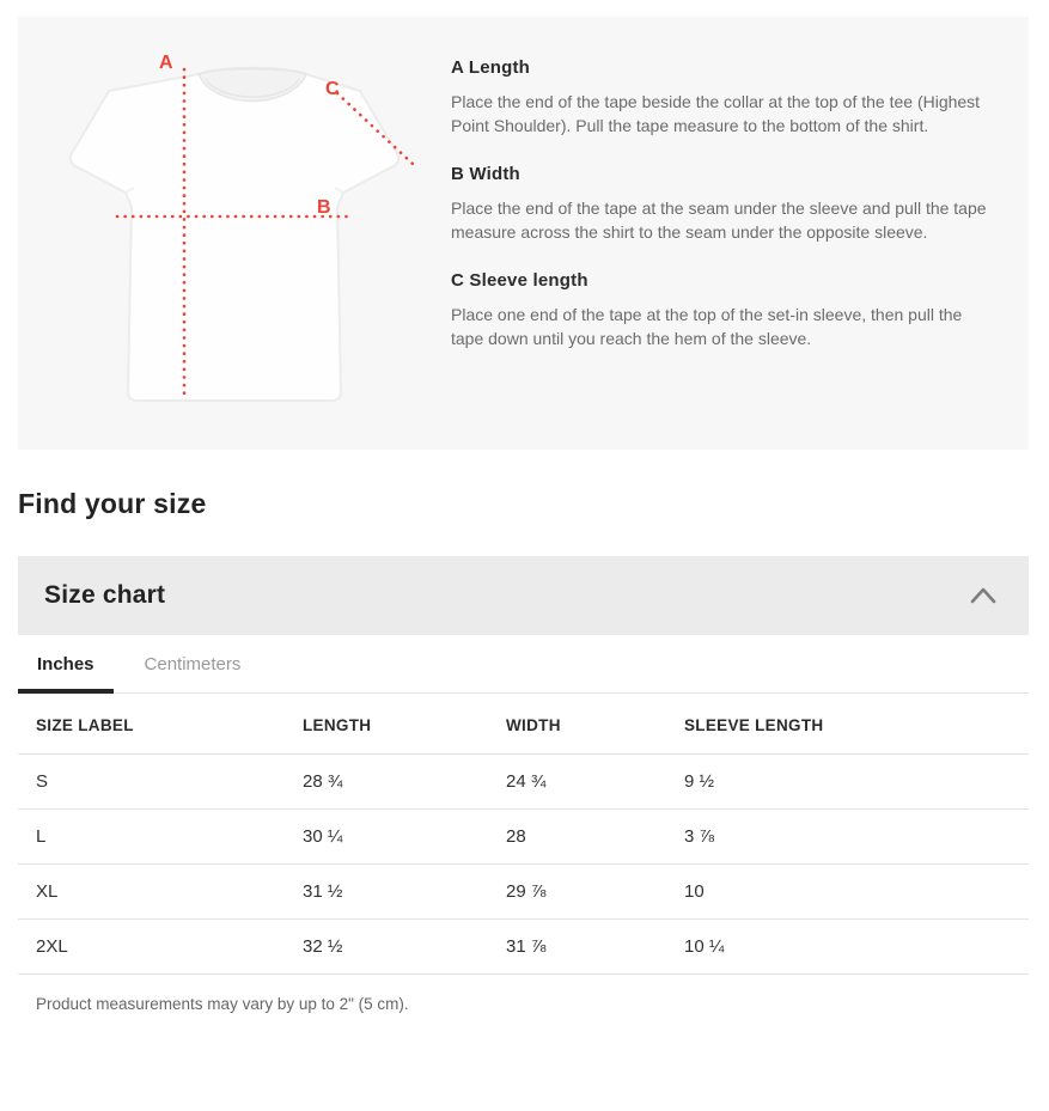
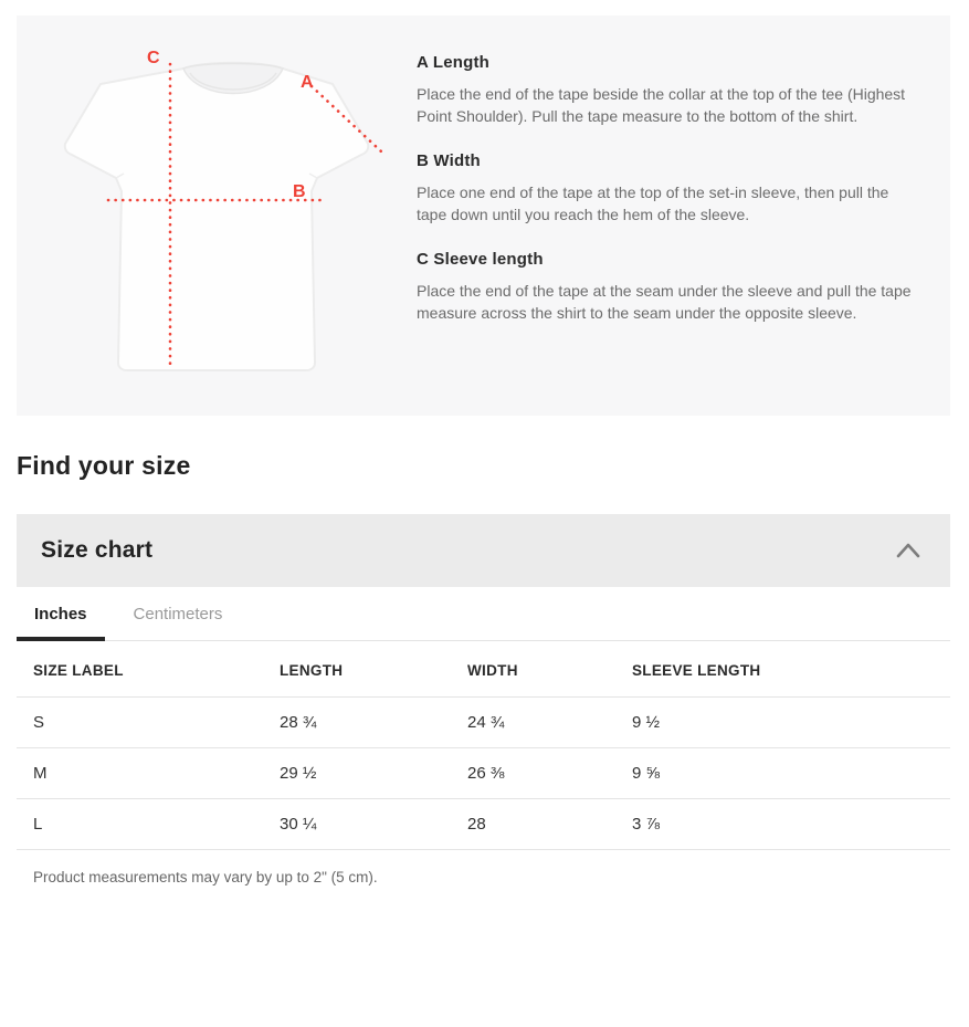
- A
+ C
  B
- C
+ A
  A Length
  Place the end of the tape beside the collar at the top of the tee (Highest Point Shoulder). Pull the tape measure to the bottom of the shirt.
  B Width
- Place the end of the tape at the seam under the sleeve and pull the tape measure across the shirt to the seam under the opposite sleeve.
+ Place one end of the tape at the top of the set-in sleeve, then pull the tape down until you reach the hem of the sleeve.
  C Sleeve length
- Place one end of the tape at the top of the set-in sleeve, then pull the tape down until you reach the hem of the sleeve.
+ Place the end of the tape at the seam under the sleeve and pull the tape measure across the shirt to the seam under the opposite sleeve.
  Find your size
  Size chart
  Inches
  Centimeters
  SIZE LABEL	LENGTH	WIDTH	SLEEVE LENGTH
  S	28 ¾	24 ¾	9 ½
+ M	29 ½	26 ⅜	9 ⅝
  L	30 ¼	28	3 ⅞
- XL	31 ½	29 ⅞	10
- 2XL	32 ½	31 ⅞	10 ¼
  Product measurements may vary by up to 2" (5 cm).
